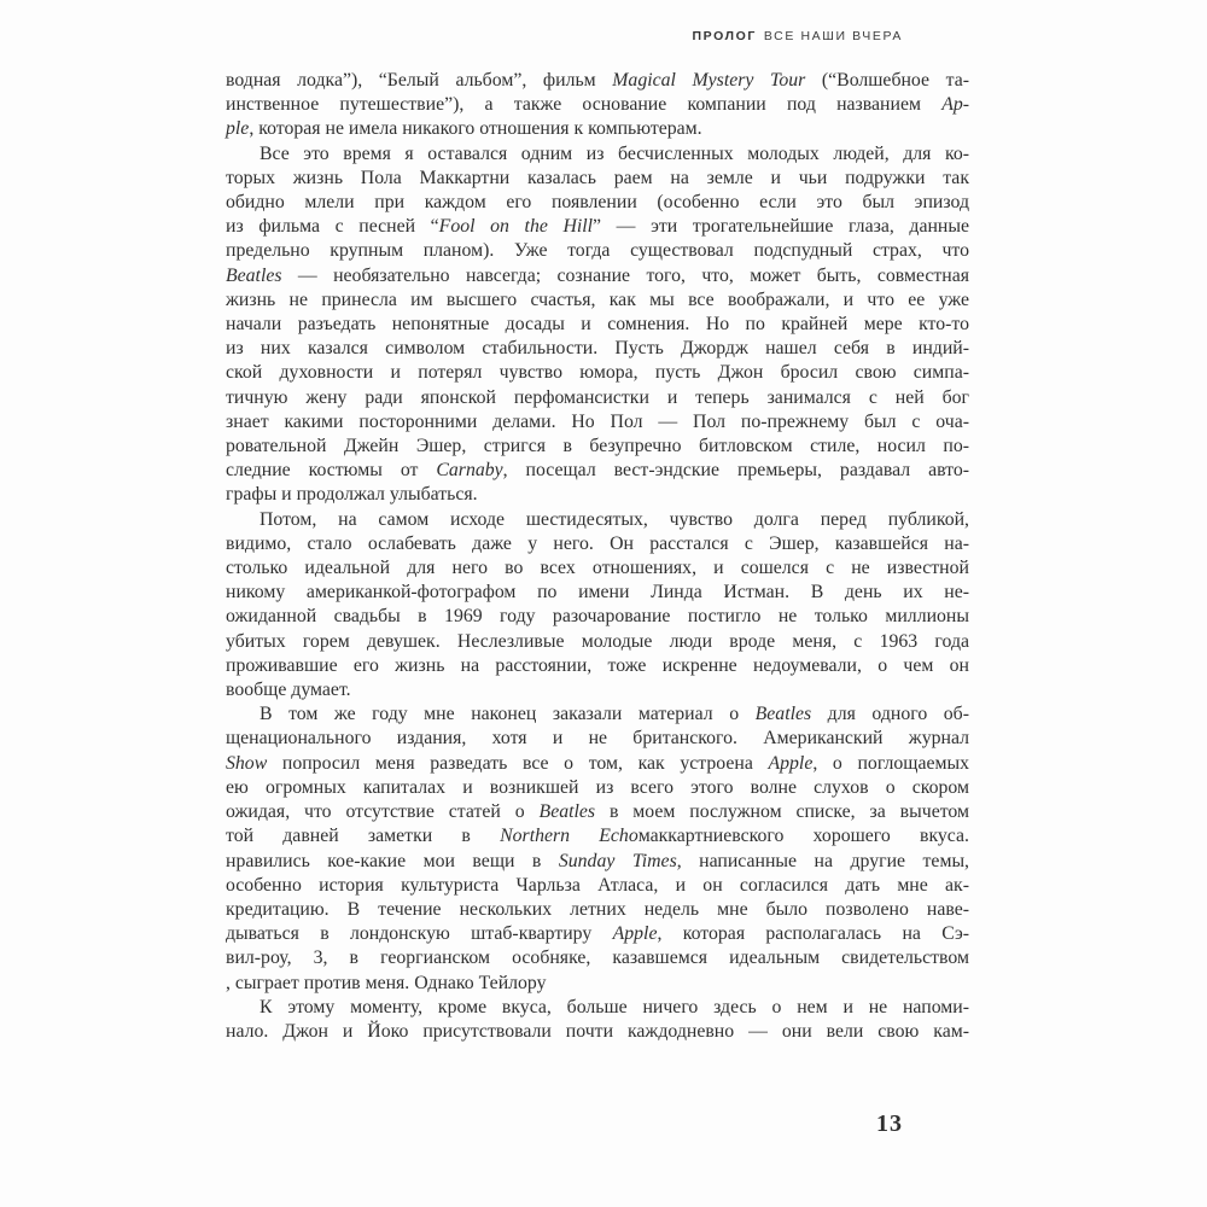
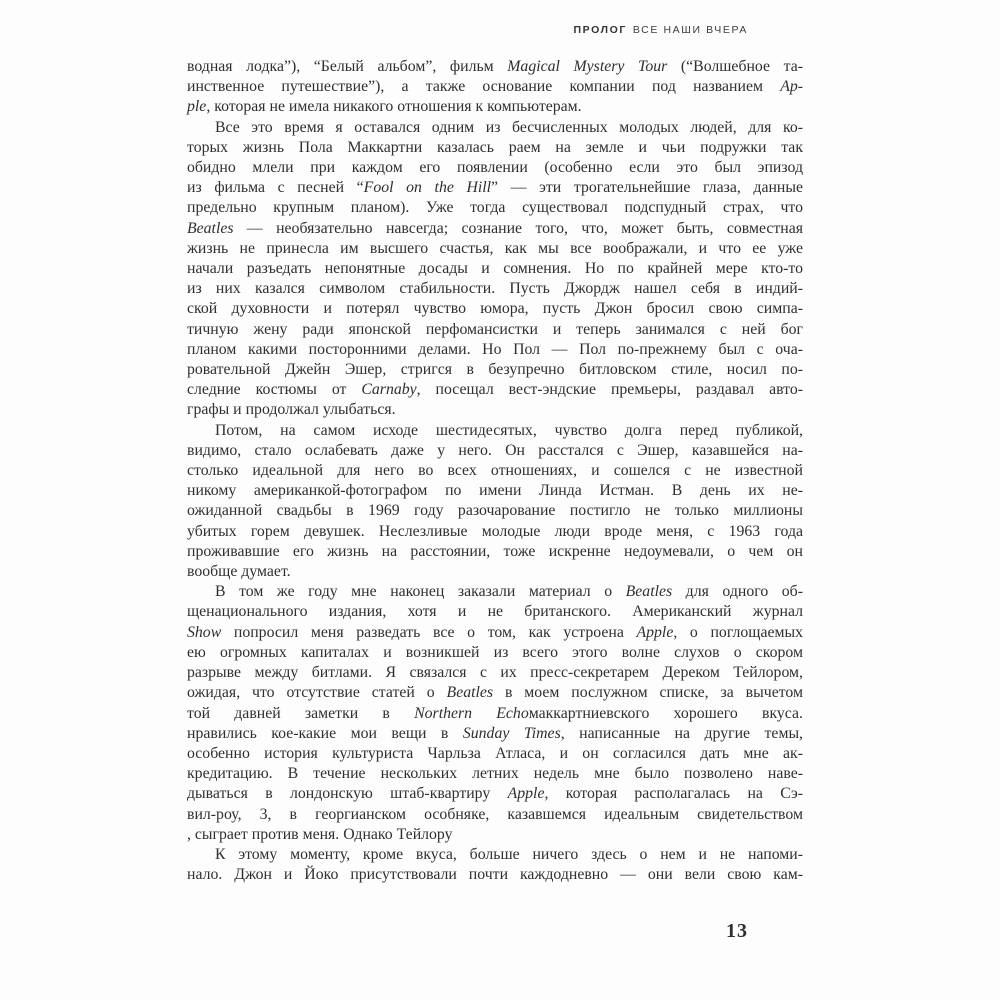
  ПРОЛОГ ВСЕ НАШИ ВЧЕРА
  водная лодка”), “Белый альбом”, фильм Magical Mystery Tour (“Волшебное та-
  инственное путешествие”), а также основание компании под названием Ap-
  ple, которая не имела никакого отношения к компьютерам.
  Все это время я оставался одним из бесчисленных молодых людей, для ко-
  торых жизнь Пола Маккартни казалась раем на земле и чьи подружки так
  обидно млели при каждом его появлении (особенно если это был эпизод
  из фильма с песней “Fool on the Hill” — эти трогательнейшие глаза, данные
  предельно крупным планом). Уже тогда существовал подспудный страх, что
  Beatles — необязательно навсегда; сознание того, что, может быть, совместная
  жизнь не принесла им высшего счастья, как мы все воображали, и что ее уже
  начали разъедать непонятные досады и сомнения. Но по крайней мере кто-то
  из них казался символом стабильности. Пусть Джордж нашел себя в индий-
  ской духовности и потерял чувство юмора, пусть Джон бросил свою симпа-
  тичную жену ради японской перфомансистки и теперь занимался с ней бог
- знает какими посторонними делами. Но Пол — Пол по-прежнему был с оча-
+ планом какими посторонними делами. Но Пол — Пол по-прежнему был с оча-
  ровательной Джейн Эшер, стригся в безупречно битловском стиле, носил по-
  следние костюмы от Carnaby, посещал вест-эндские премьеры, раздавал авто-
  графы и продолжал улыбаться.
  Потом, на самом исходе шестидесятых, чувство долга перед публикой,
  видимо, стало ослабевать даже у него. Он расстался с Эшер, казавшейся на-
  столько идеальной для него во всех отношениях, и сошелся с не известной
  никому американкой-фотографом по имени Линда Истман. В день их не-
  ожиданной свадьбы в 1969 году разочарование постигло не только миллионы
  убитых горем девушек. Неслезливые молодые люди вроде меня, с 1963 года
  проживавшие его жизнь на расстоянии, тоже искренне недоумевали, о чем он
  вообще думает.
  В том же году мне наконец заказали материал о Beatles для одного об-
  щенационального издания, хотя и не британского. Американский журнал
  Show попросил меня разведать все о том, как устроена Apple, о поглощаемых
  ею огромных капиталах и возникшей из всего этого волне слухов о скором
+ разрыве между битлами. Я связался с их пресс-секретарем Дереком Тейлором,
  ожидая, что отсутствие статей о Beatles в моем послужном списке, за вычетом
  той давней заметки в Northern Echoмаккартниевского хорошего вкуса.
  нравились кое-какие мои вещи в Sunday Times, написанные на другие темы,
  особенно история культуриста Чарльза Атласа, и он согласился дать мне ак-
  кредитацию. В течение нескольких летних недель мне было позволено наве-
  дываться в лондонскую штаб-квартиру Apple, которая располагалась на Сэ-
  вил-роу, 3, в георгианском особняке, казавшемся идеальным свидетельством
  , сыграет против меня. Однако Тейлору
  К этому моменту, кроме вкуса, больше ничего здесь о нем и не напоми-
  нало. Джон и Йоко присутствовали почти каждодневно — они вели свою кам-
  13
